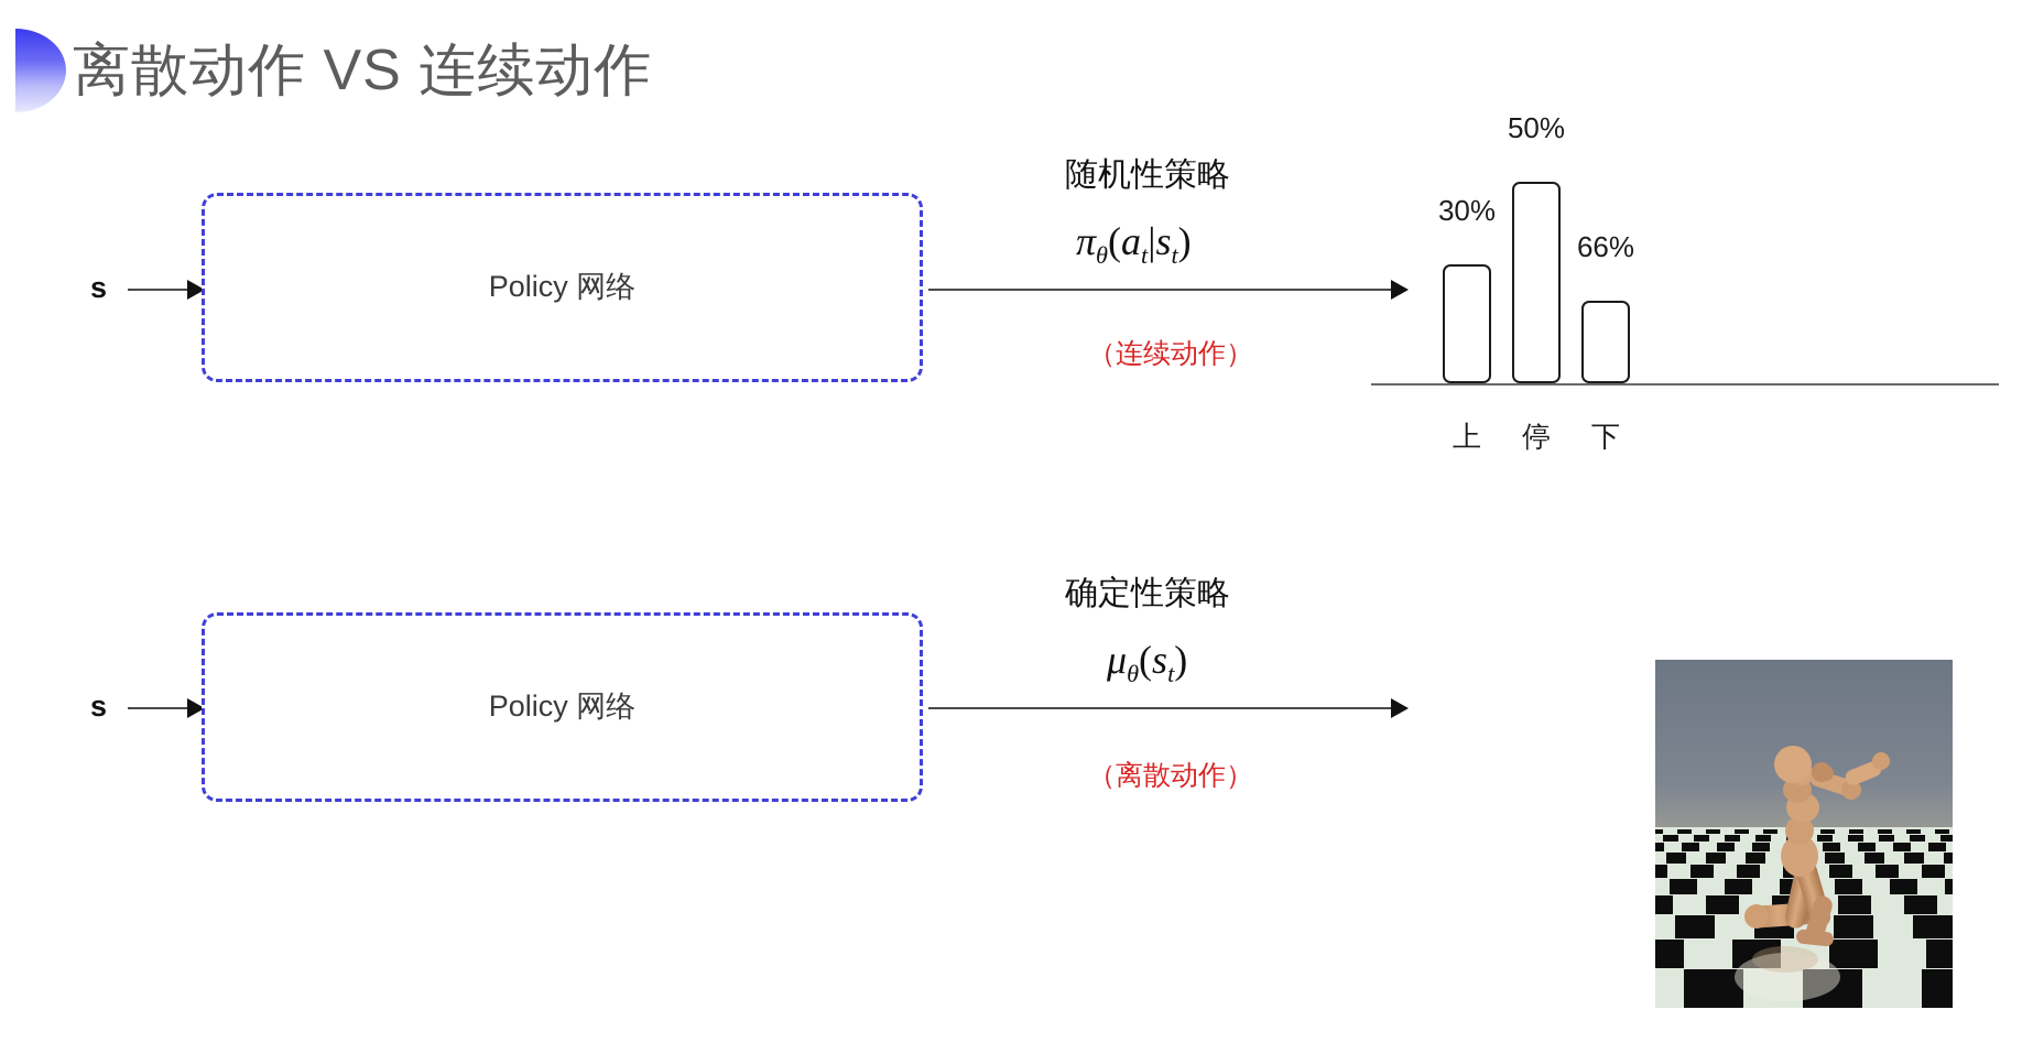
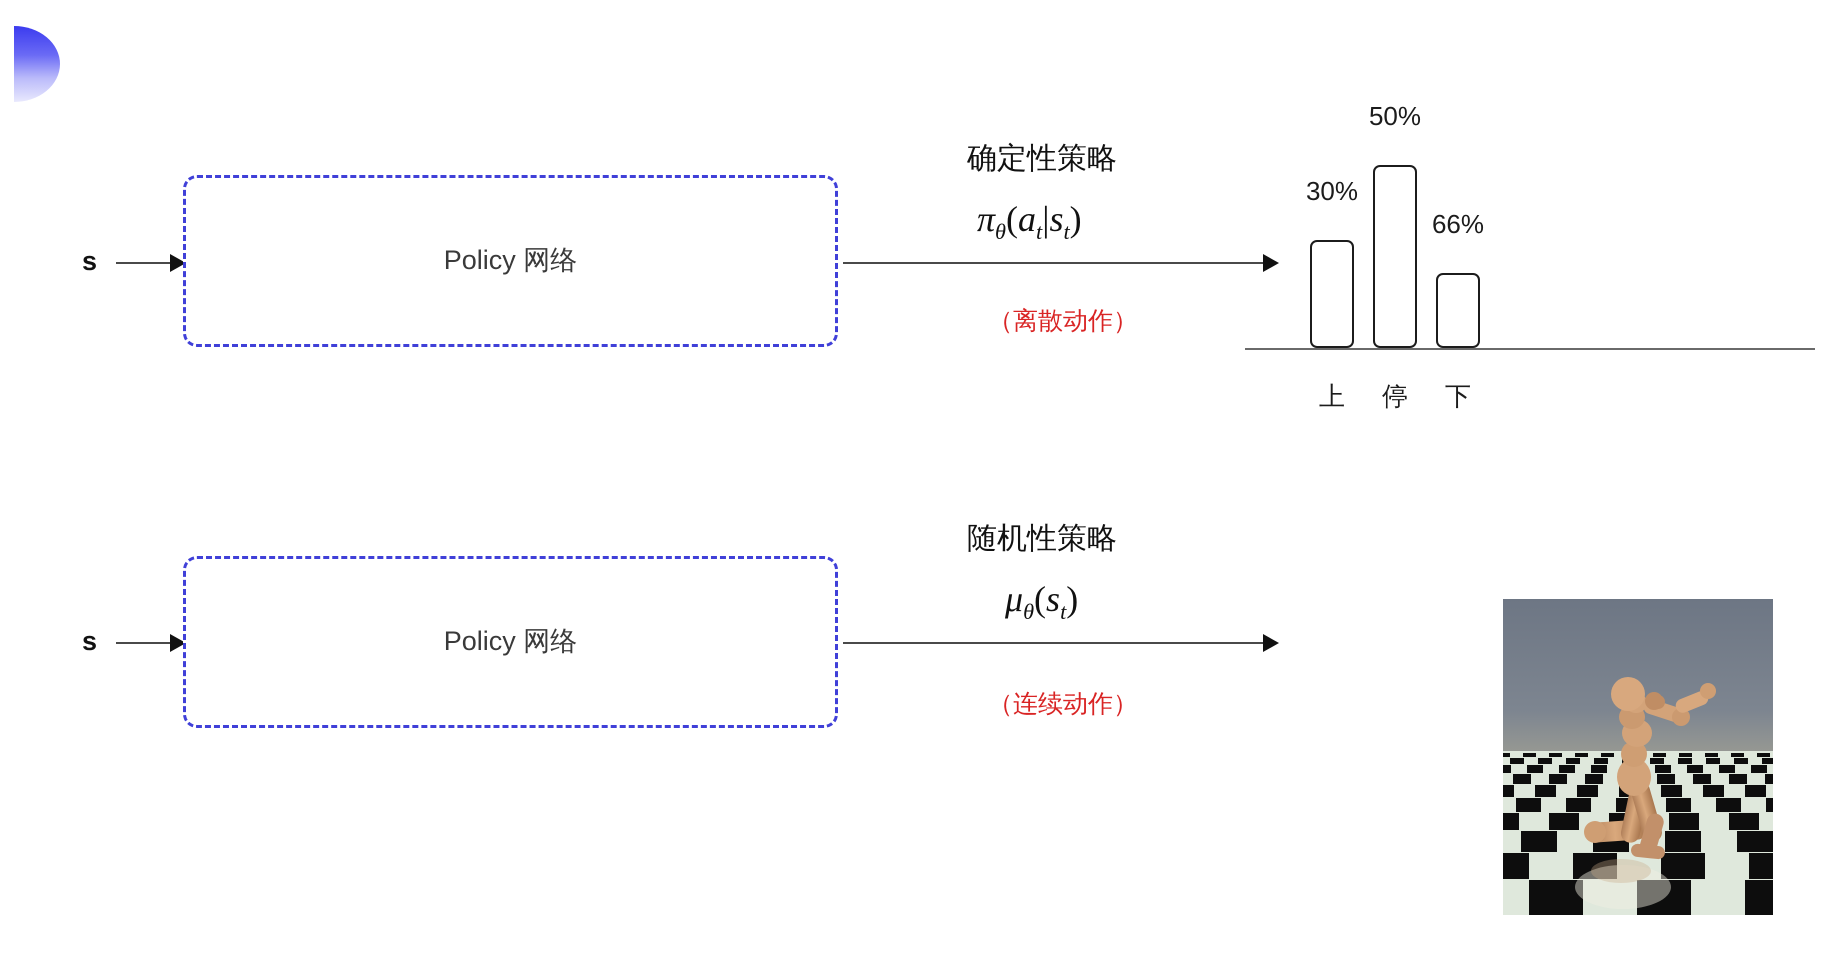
- 离散动作 VS 连续动作
  s
  Policy 网络
- 随机性策略
+ 确定性策略
  πθ(at|st)
- （连续动作）
+ （离散动作）
  30%
  上
  50%
  停
  66%
  下
  s
  Policy 网络
- 确定性策略
+ 随机性策略
  μθ(st)
- （离散动作）
+ （连续动作）
